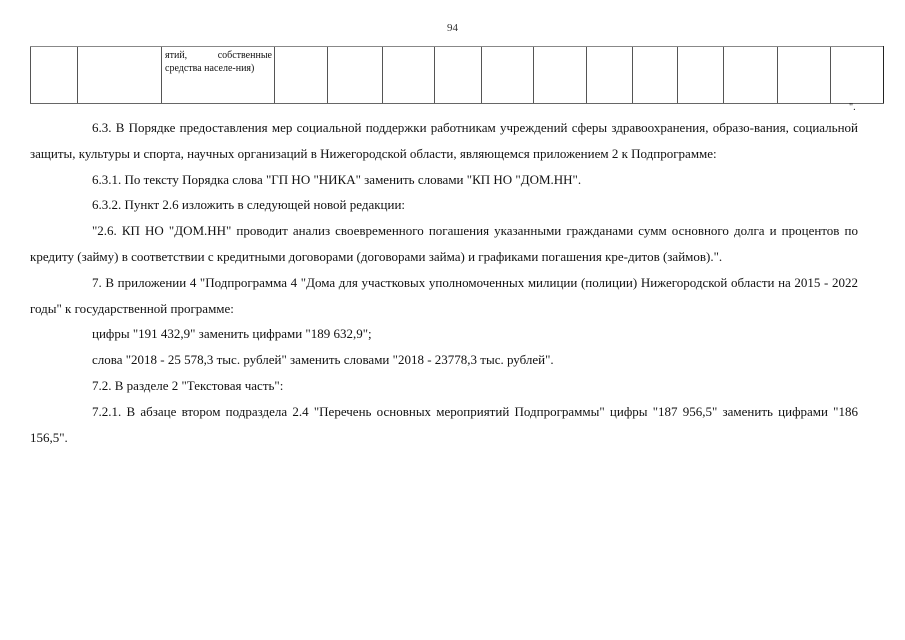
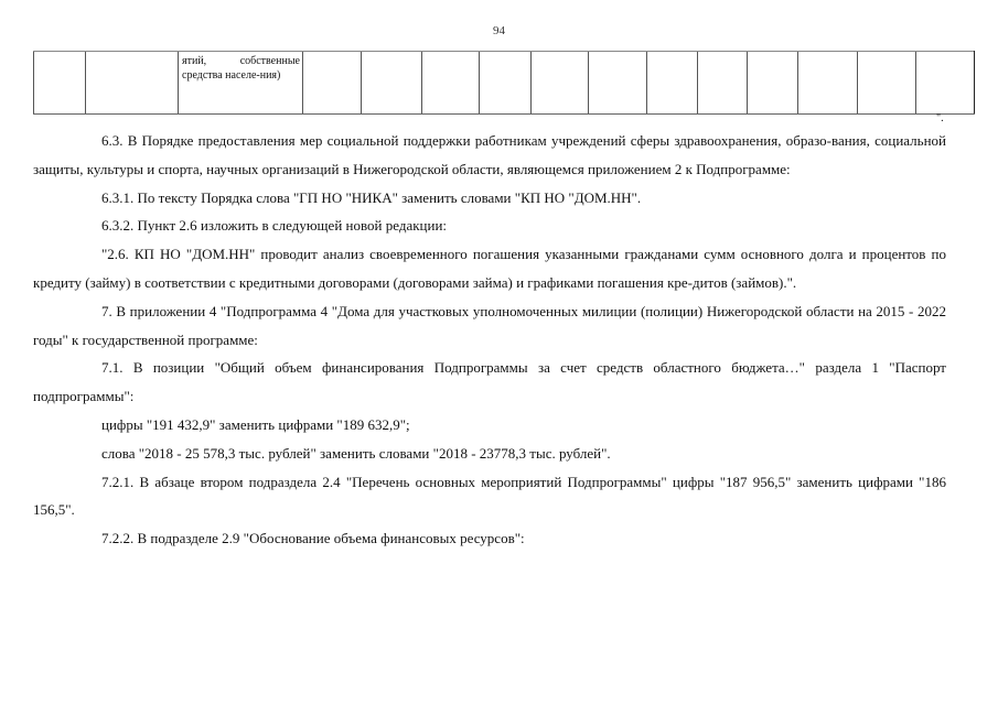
  94
  		ятий, собственные средства населе-ния)
  ".
  6.3. В Порядке предоставления мер социальной поддержки работникам учреждений сферы здравоохранения, образо-вания, социальной защиты, культуры и спорта, научных организаций в Нижегородской области, являющемся приложением 2 к Подпрограмме:
  6.3.1. По тексту Порядка слова "ГП НО "НИКА" заменить словами "КП НО "ДОМ.НН".
  6.3.2. Пункт 2.6 изложить в следующей новой редакции:
  "2.6. КП НО "ДОМ.НН" проводит анализ своевременного погашения указанными гражданами сумм основного долга и процентов по кредиту (займу) в соответствии с кредитными договорами (договорами займа) и графиками погашения кре-дитов (займов).".
  7. В приложении 4 "Подпрограмма 4 "Дома для участковых уполномоченных милиции (полиции) Нижегородской области на 2015 - 2022 годы" к государственной программе:
+ 7.1. В позиции "Общий объем финансирования Подпрограммы за счет средств областного бюджета…" раздела 1 "Паспорт подпрограммы":
  цифры "191 432,9" заменить цифрами "189 632,9";
  слова "2018 - 25 578,3 тыс. рублей" заменить словами "2018 - 23778,3 тыс. рублей".
- 7.2. В разделе 2 "Текстовая часть":
  7.2.1. В абзаце втором подраздела 2.4 "Перечень основных мероприятий Подпрограммы" цифры "187 956,5" заменить цифрами "186 156,5".
+ 7.2.2. В подразделе 2.9 "Обоснование объема финансовых ресурсов":
